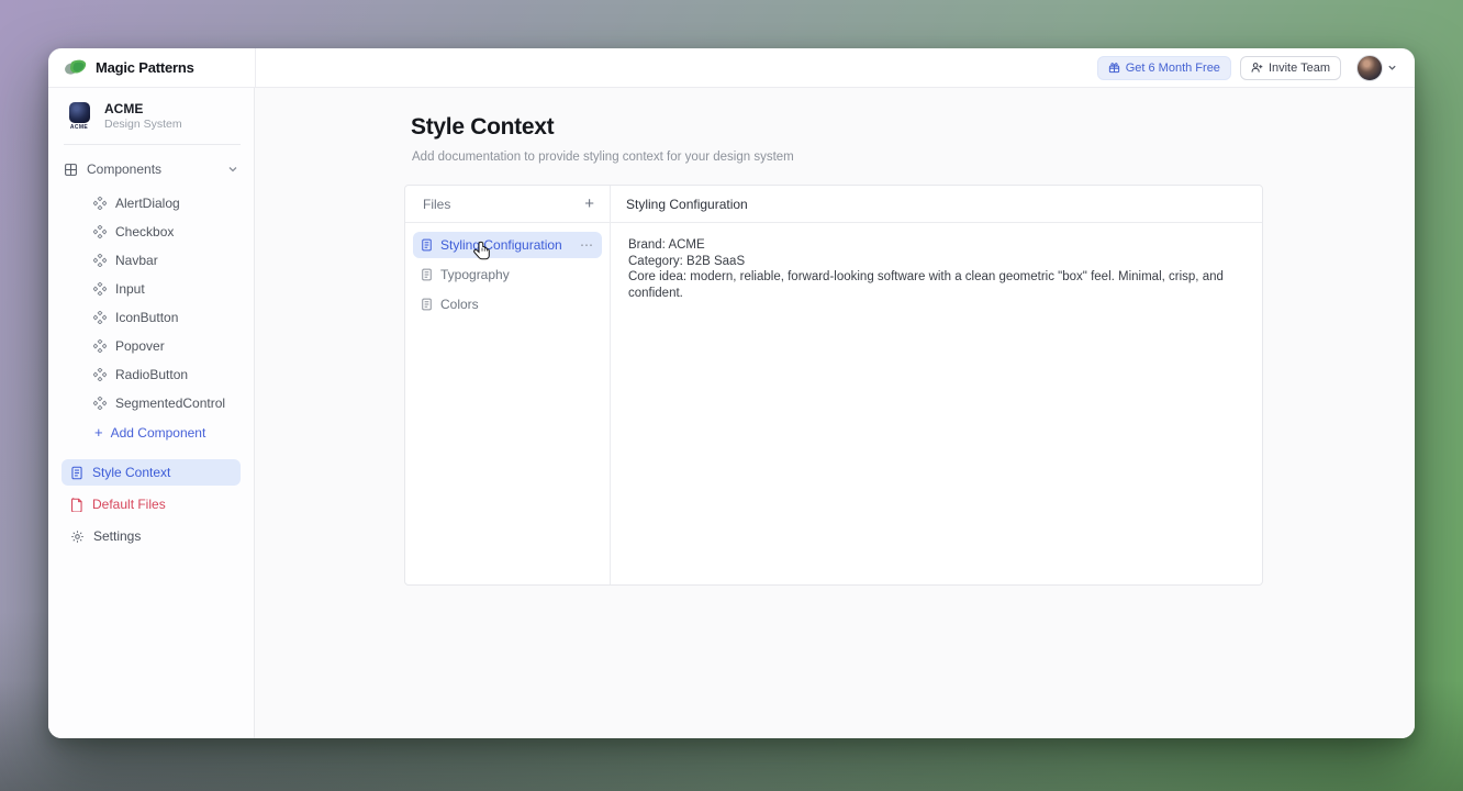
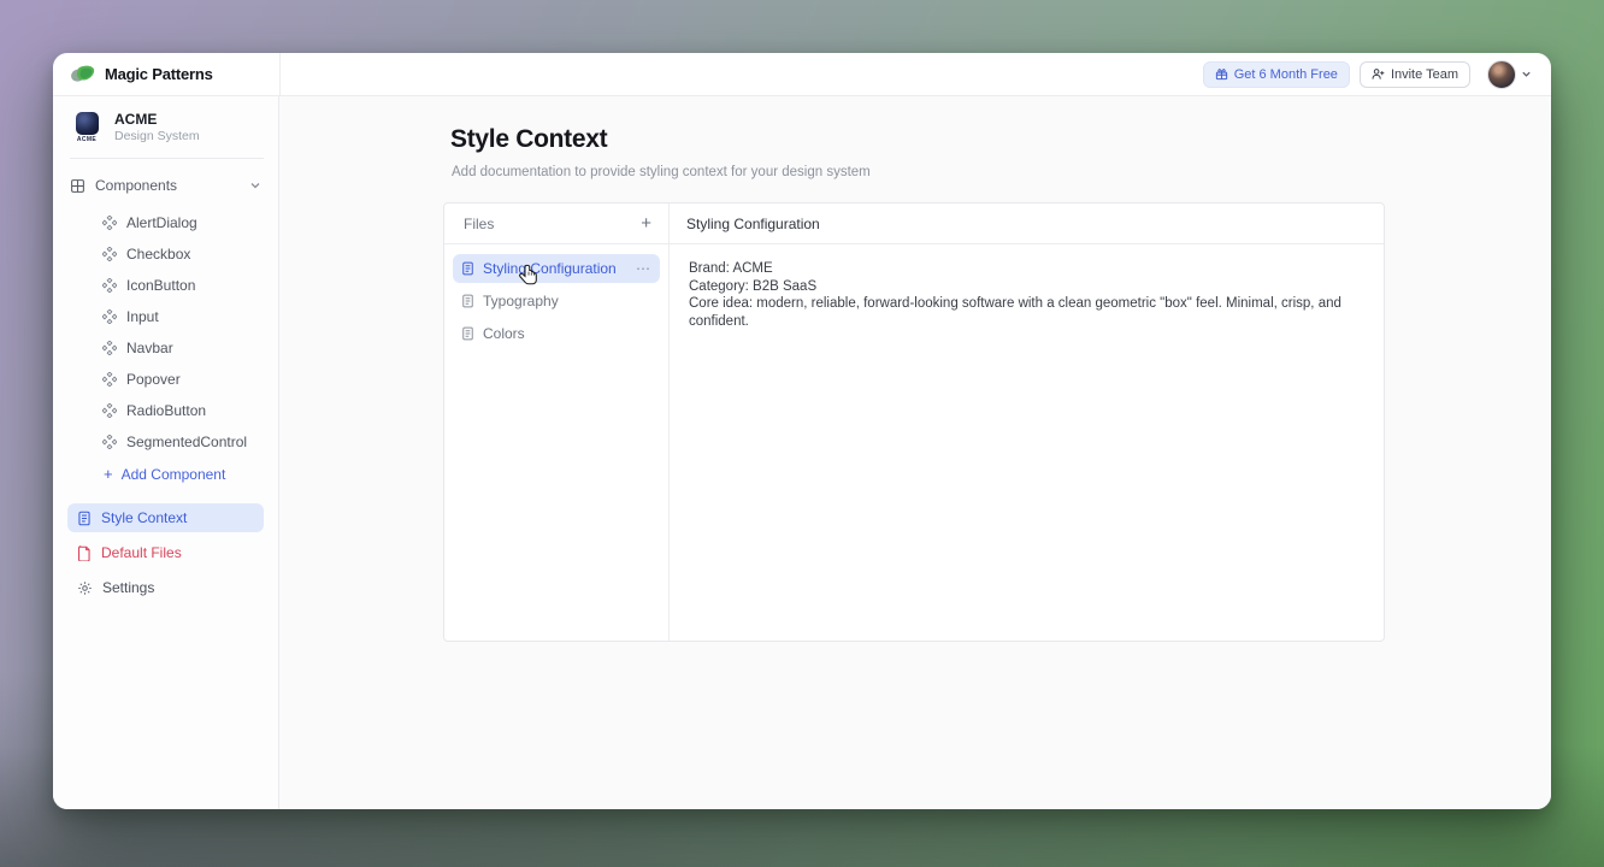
  Magic Patterns
  Get 6 Month Free
  Invite Team
  ACME
  Design System
  Components
  AlertDialog
  Checkbox
- Navbar
+ IconButton
  Input
- IconButton
+ Navbar
  Popover
  RadioButton
  SegmentedControl
  +
  Add Component
  Style Context
  Default Files
  Settings
  Style Context
  Add documentation to provide styling context for your design system
  Files
  +
  Styling Configuration
  Styling Configuration
  ⋯
  Typography
  Colors
  Brand: ACME
  Category: B2B SaaS
  Core idea: modern, reliable, forward-looking software with a clean geometric "box" feel. Minimal, crisp, and confident.
